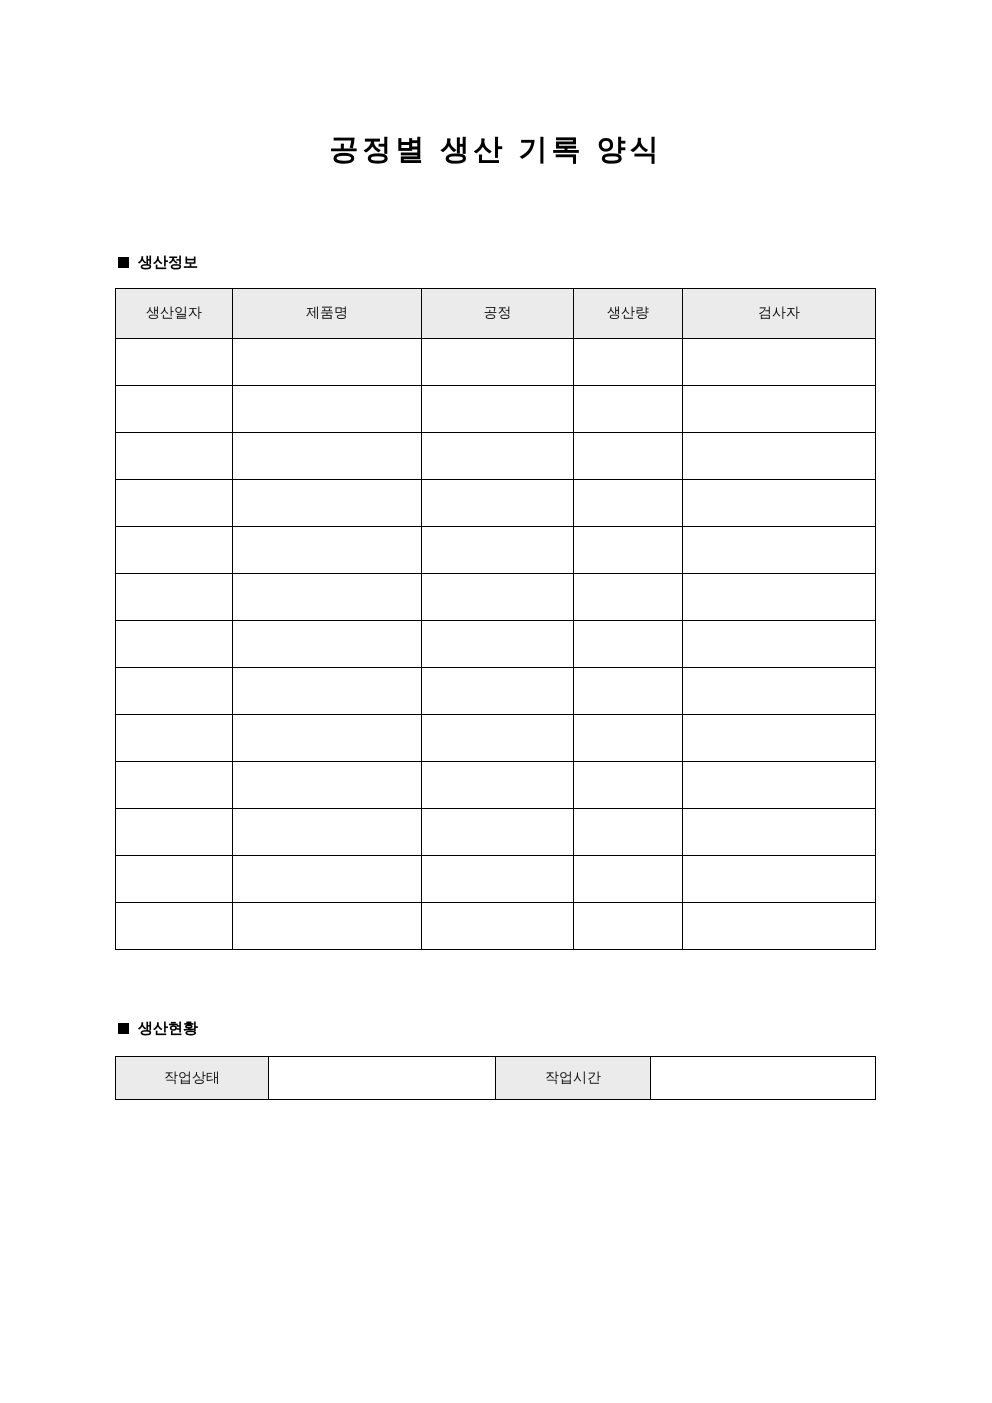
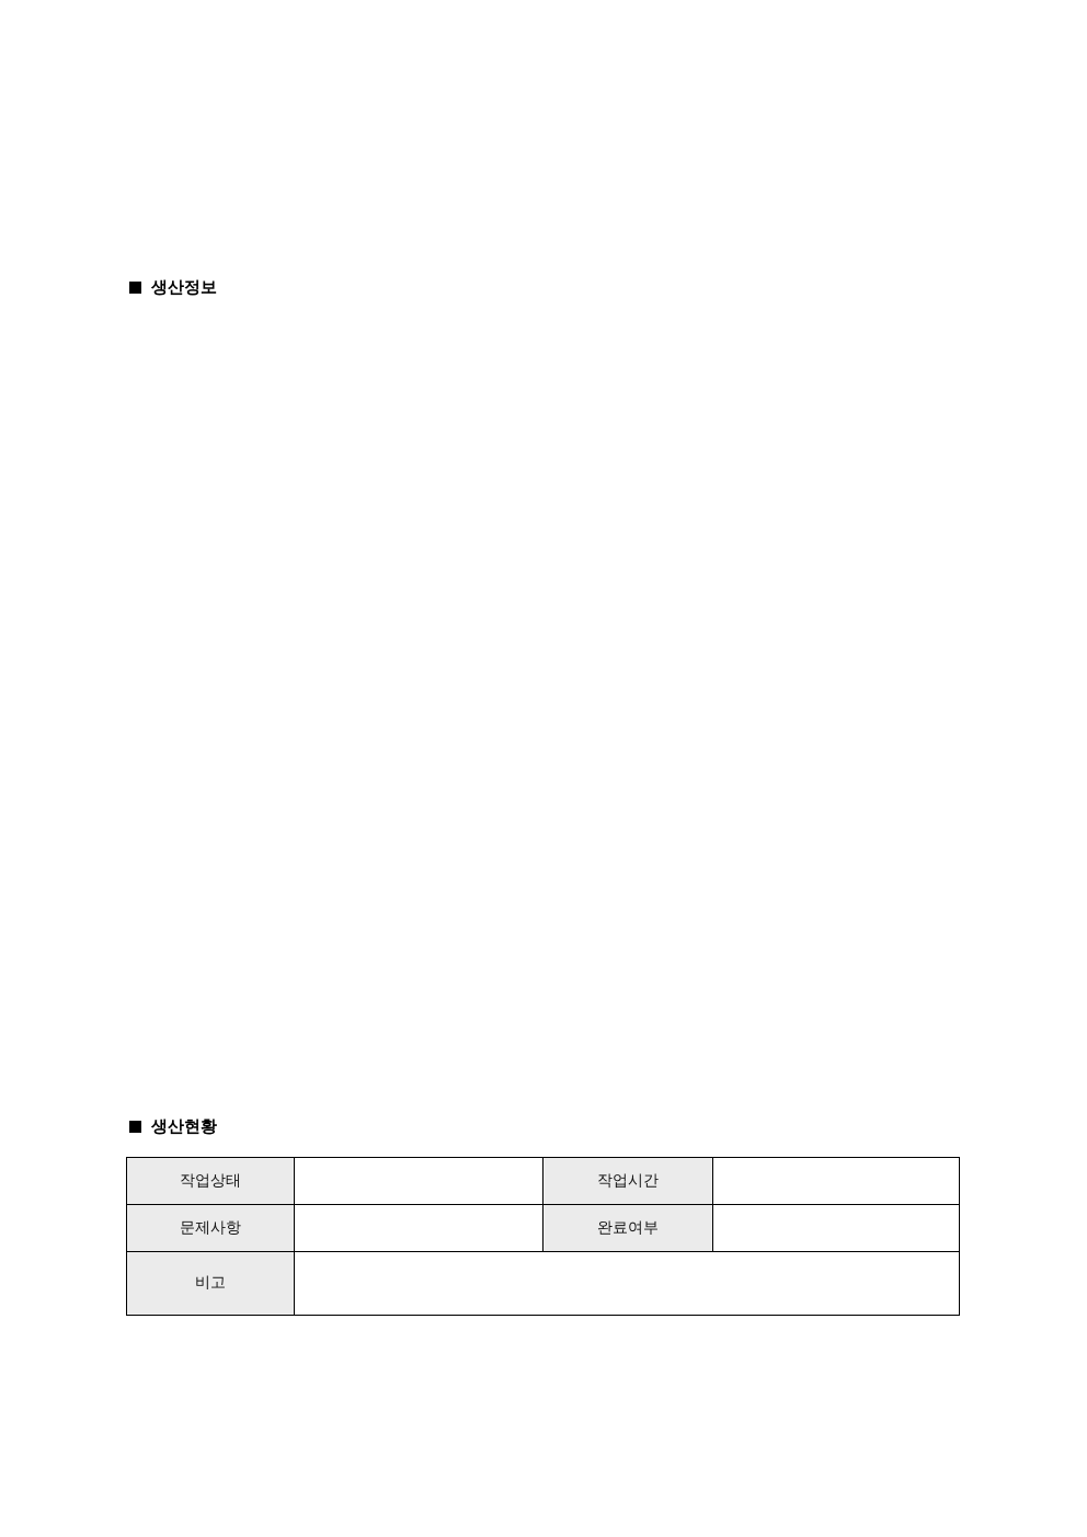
- 공정별 생산 기록 양식
  생산정보
- 생산일자	제품명	공정	생산량	검사자
  생산현황
  작업상태		작업시간
+ 문제사항		완료여부
+ 비고
